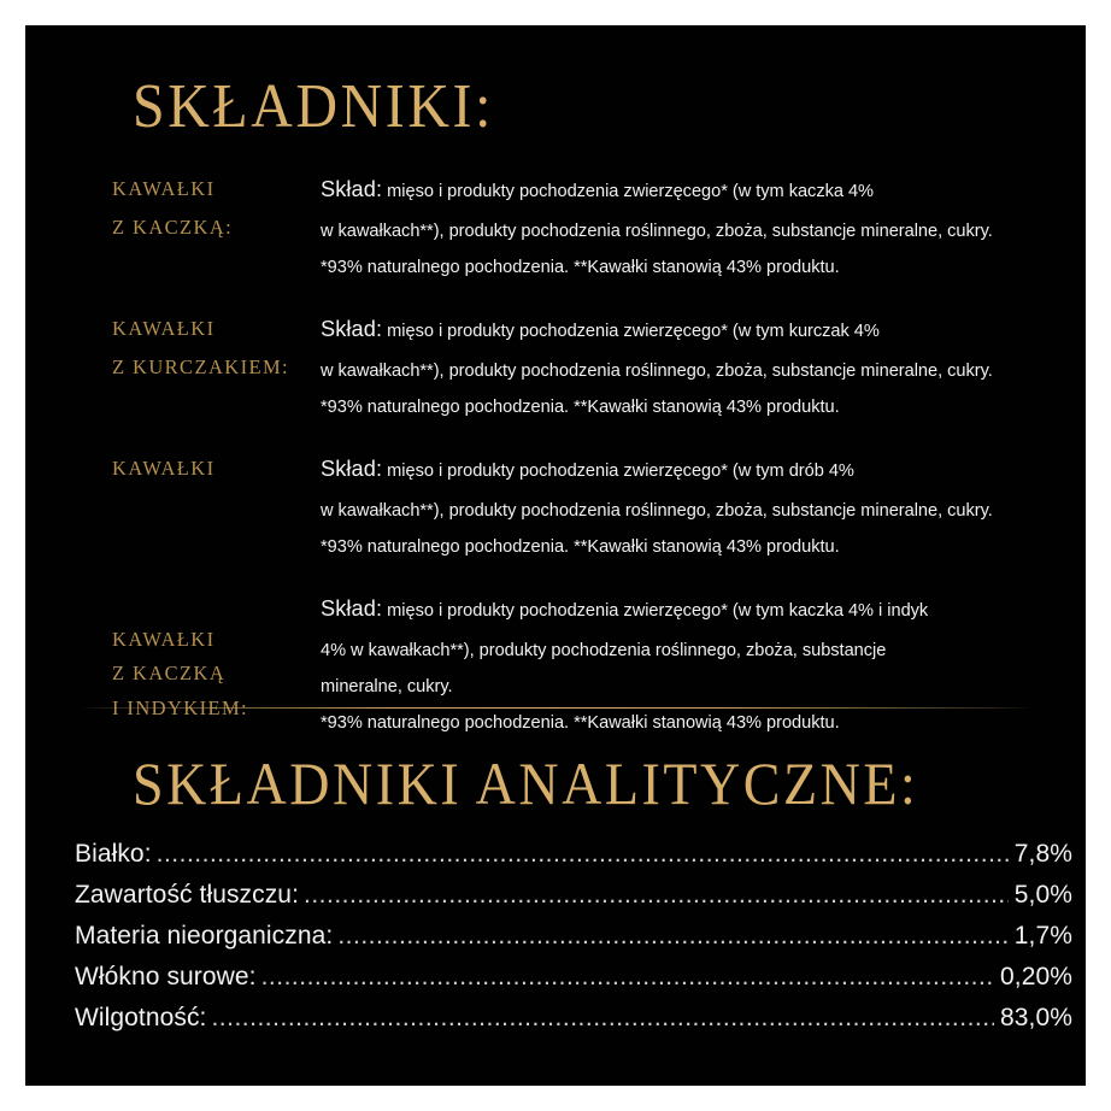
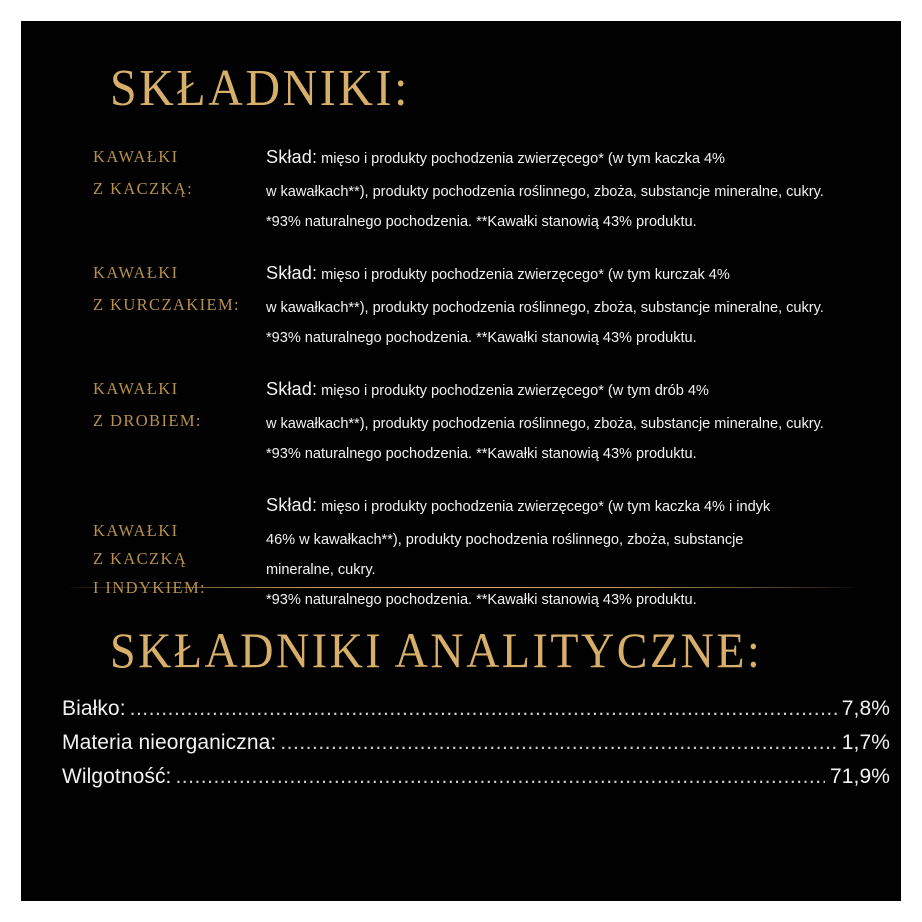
  SKŁADNIKI:
  KAWAŁKI
  Z KACZKĄ:
  Skład: mięso i produkty pochodzenia zwierzęcego* (w tym kaczka 4%
  w kawałkach**), produkty pochodzenia roślinnego, zboża, substancje mineralne, cukry.
  *93% naturalnego pochodzenia. **Kawałki stanowią 43% produktu.
  KAWAŁKI
  Z KURCZAKIEM:
  Skład: mięso i produkty pochodzenia zwierzęcego* (w tym kurczak 4%
  w kawałkach**), produkty pochodzenia roślinnego, zboża, substancje mineralne, cukry.
  *93% naturalnego pochodzenia. **Kawałki stanowią 43% produktu.
  KAWAŁKI
+ Z DROBIEM:
  Skład: mięso i produkty pochodzenia zwierzęcego* (w tym drób 4%
  w kawałkach**), produkty pochodzenia roślinnego, zboża, substancje mineralne, cukry.
  *93% naturalnego pochodzenia. **Kawałki stanowią 43% produktu.
  KAWAŁKI
  Z KACZKĄ
  Skład: mięso i produkty pochodzenia zwierzęcego* (w tym kaczka 4% i indyk
- 4% w kawałkach**), produkty pochodzenia roślinnego, zboża, substancje
+ 46% w kawałkach**), produkty pochodzenia roślinnego, zboża, substancje
  mineralne, cukry.
  *93% naturalnego pochodzenia. **Kawałki stanowią 43% produktu.
  SKŁADNIKI ANALITYCZNE:
  Białko:
  7,8%
- Zawartość tłuszczu:
- 5,0%
  Materia nieorganiczna:
  1,7%
- Włókno surowe:
- 0,20%
  Wilgotność:
- 83,0%
+ 71,9%
